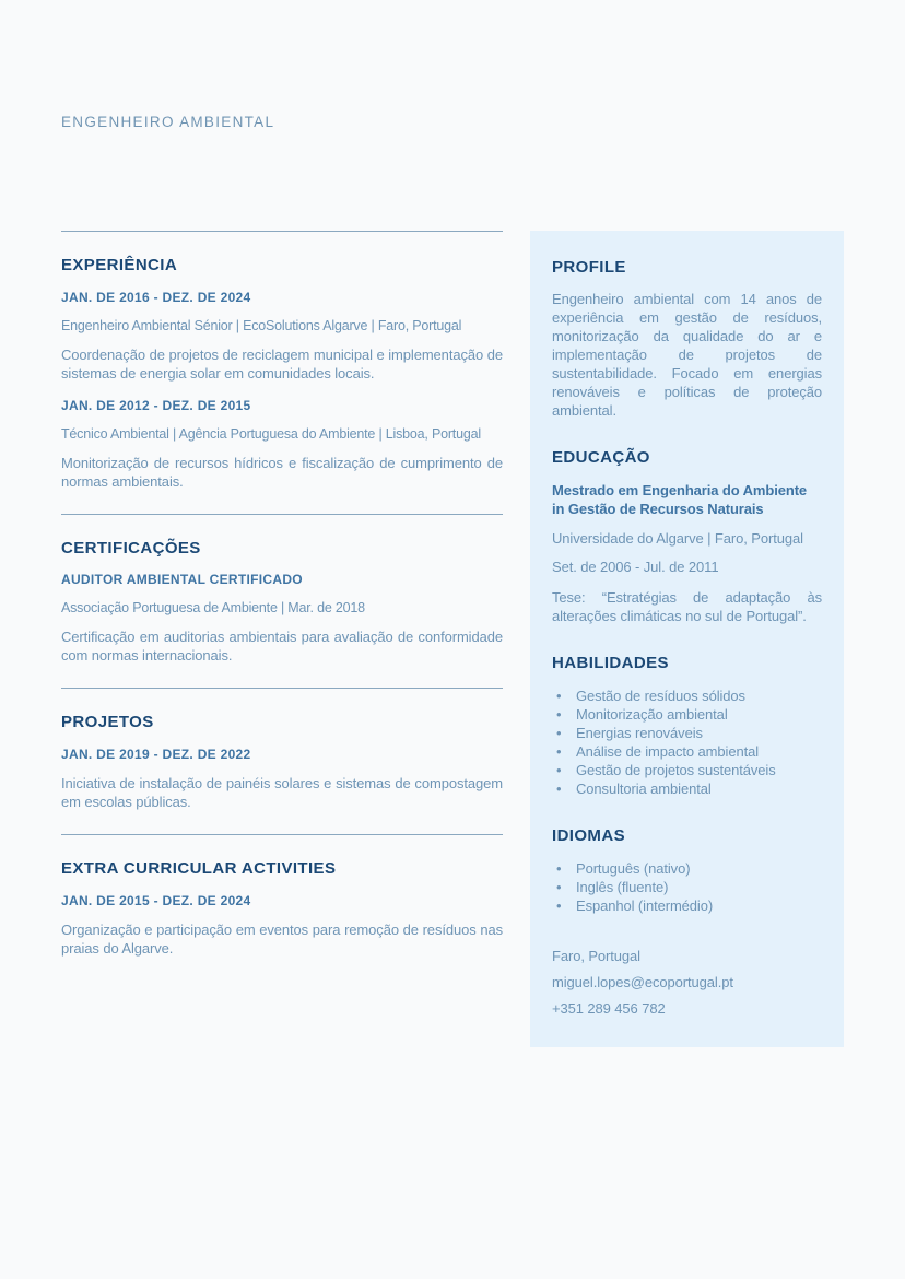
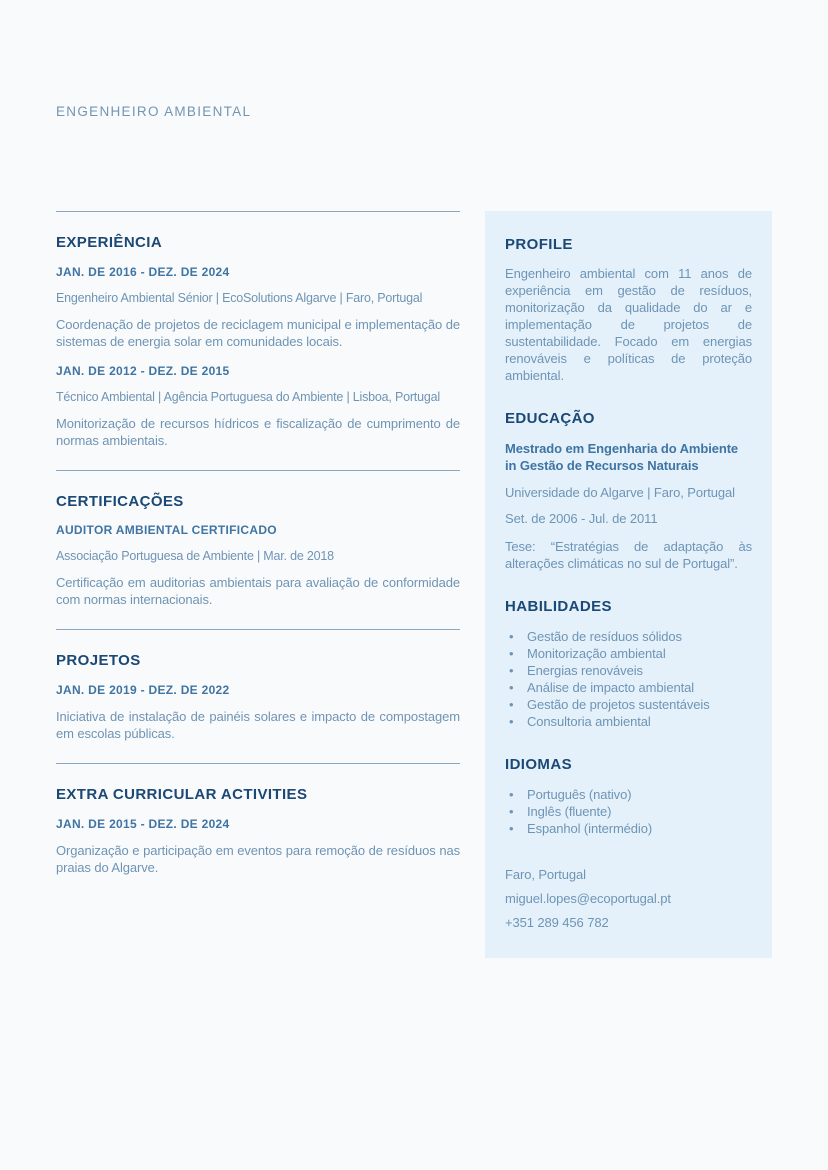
  ENGENHEIRO AMBIENTAL
  EXPERIÊNCIA
  JAN. DE 2016 - DEZ. DE 2024
  Engenheiro Ambiental Sénior | EcoSolutions Algarve | Faro, Portugal
  Coordenação de projetos de reciclagem municipal e implementação de sistemas de energia solar em comunidades locais.
  JAN. DE 2012 - DEZ. DE 2015
  Técnico Ambiental | Agência Portuguesa do Ambiente | Lisboa, Portugal
  Monitorização de recursos hídricos e fiscalização de cumprimento de normas ambientais.
  CERTIFICAÇÕES
  AUDITOR AMBIENTAL CERTIFICADO
  Associação Portuguesa de Ambiente | Mar. de 2018
  Certificação em auditorias ambientais para avaliação de conformidade com normas internacionais.
  PROJETOS
  JAN. DE 2019 - DEZ. DE 2022
- Iniciativa de instalação de painéis solares e sistemas de compostagem em escolas públicas.
+ Iniciativa de instalação de painéis solares e impacto de compostagem em escolas públicas.
  EXTRA CURRICULAR ACTIVITIES
  JAN. DE 2015 - DEZ. DE 2024
  Organização e participação em eventos para remoção de resíduos nas praias do Algarve.
  PROFILE
- Engenheiro ambiental com 14 anos de experiência em gestão de resíduos, monitorização da qualidade do ar e implementação de projetos de sustentabilidade. Focado em energias renováveis e políticas de proteção ambiental.
+ Engenheiro ambiental com 11 anos de experiência em gestão de resíduos, monitorização da qualidade do ar e implementação de projetos de sustentabilidade. Focado em energias renováveis e políticas de proteção ambiental.
  EDUCAÇÃO
  Mestrado em Engenharia do Ambiente in Gestão de Recursos Naturais
  Universidade do Algarve | Faro, Portugal
  Set. de 2006 - Jul. de 2011
  Tese: “Estratégias de adaptação às alterações climáticas no sul de Portugal”.
  HABILIDADES
  Gestão de resíduos sólidos
  Monitorização ambiental
  Energias renováveis
  Análise de impacto ambiental
  Gestão de projetos sustentáveis
  Consultoria ambiental
  IDIOMAS
  Português (nativo)
  Inglês (fluente)
  Espanhol (intermédio)
  Faro, Portugal
  miguel.lopes@ecoportugal.pt
  +351 289 456 782
